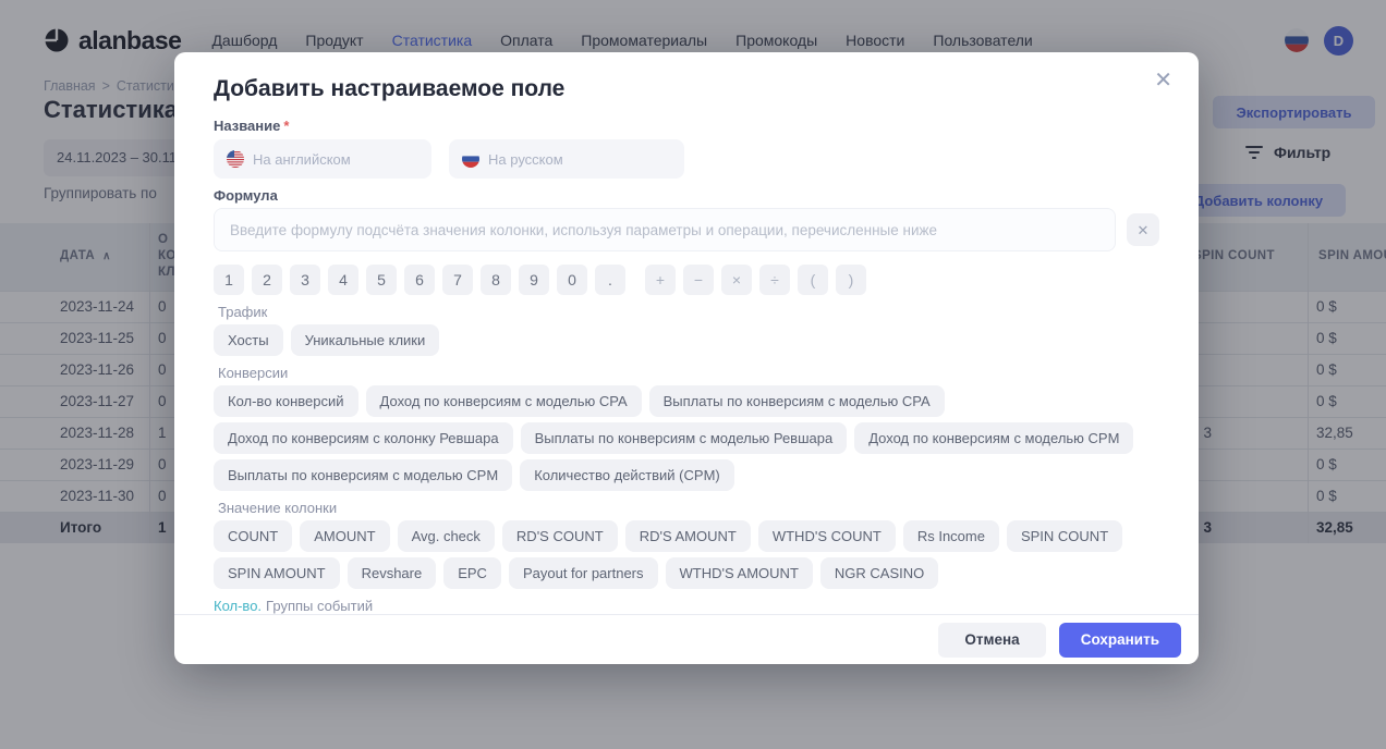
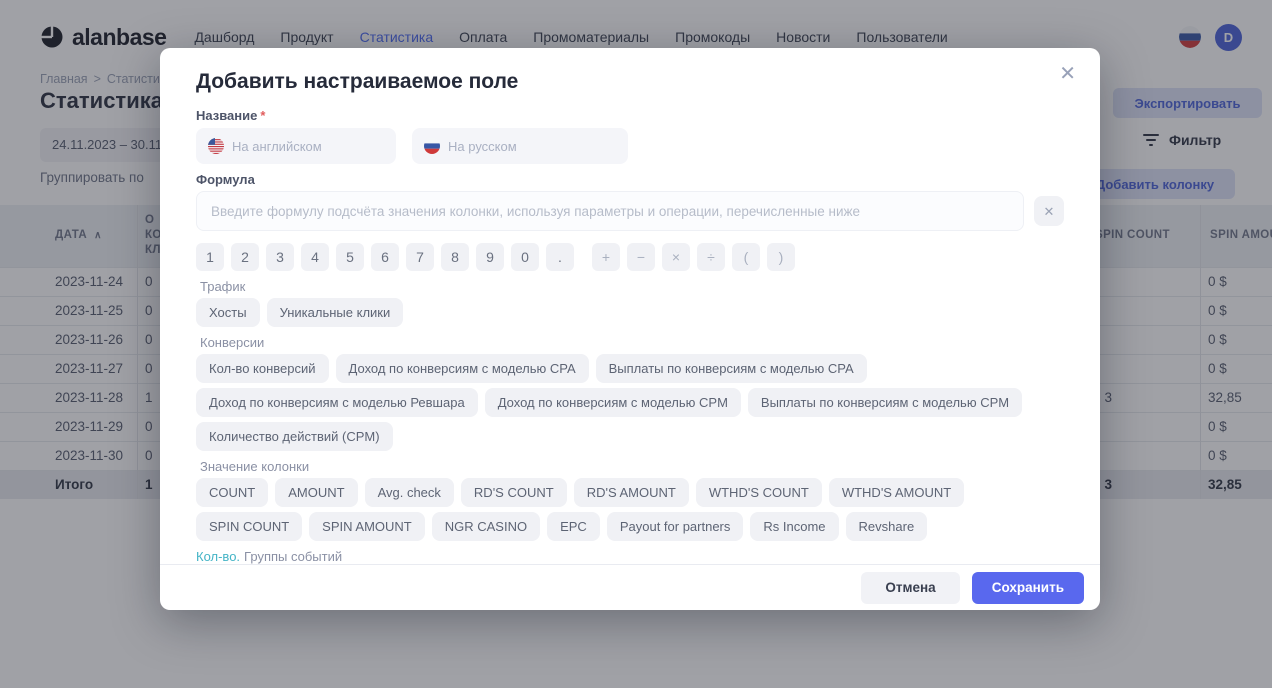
  alanbase
  Дашборд
  Продукт
  Статистика
  Оплата
  Промоматериалы
  Промокоды
  Новости
  Пользователи
  D
  Главная
  >
  Статисти
  Статистика
  Экспортировать
  24.11.2023 – 30.11
  Фильтр
  Группировать по
  Добавить колонку
  ДАТА
  ∧
  О
  КО
  КЛ
  PIN COUNT
  SPIN AMO
  2023-11-24
  0
  0 $
  2023-11-25
  0
  0 $
  2023-11-26
  0
  0 $
  2023-11-27
  0
  0 $
  2023-11-28
  1
  3
  32,85
  2023-11-29
  0
  0 $
  2023-11-30
  0
  0 $
  Итого
  1
  3
  32,85
  Добавить настраиваемое поле
  ✕
  Название *
  На английском
  На русском
  Формула
  Введите формулу подсчёта значения колонки, используя параметры и операции, перечисленные ниже
  ✕
  1
  2
  3
  4
  5
  6
  7
  8
  9
  0
  .
  +
  −
  ×
  ÷
  (
  )
  Трафик
  Хосты
  Уникальные клики
  Конверсии
  Кол-во конверсий
  Доход по конверсиям с моделью CPA
  Выплаты по конверсиям с моделью CPA
- Доход по конверсиям с колонку Ревшара
+ Доход по конверсиям с моделью Ревшара
- Выплаты по конверсиям с моделью Ревшара
  Доход по конверсиям с моделью CPM
  Выплаты по конверсиям с моделью CPM
  Количество действий (CPM)
  Значение колонки
  COUNT
  AMOUNT
  Avg. check
  RD'S COUNT
  RD'S AMOUNT
  WTHD'S COUNT
- Rs Income
+ WTHD'S AMOUNT
  SPIN COUNT
  SPIN AMOUNT
- Revshare
+ NGR CASINO
  EPC
  Payout for partners
- WTHD'S AMOUNT
+ Rs Income
- NGR CASINO
+ Revshare
  Кол-во. Группы событий
  Отмена
  Сохранить
